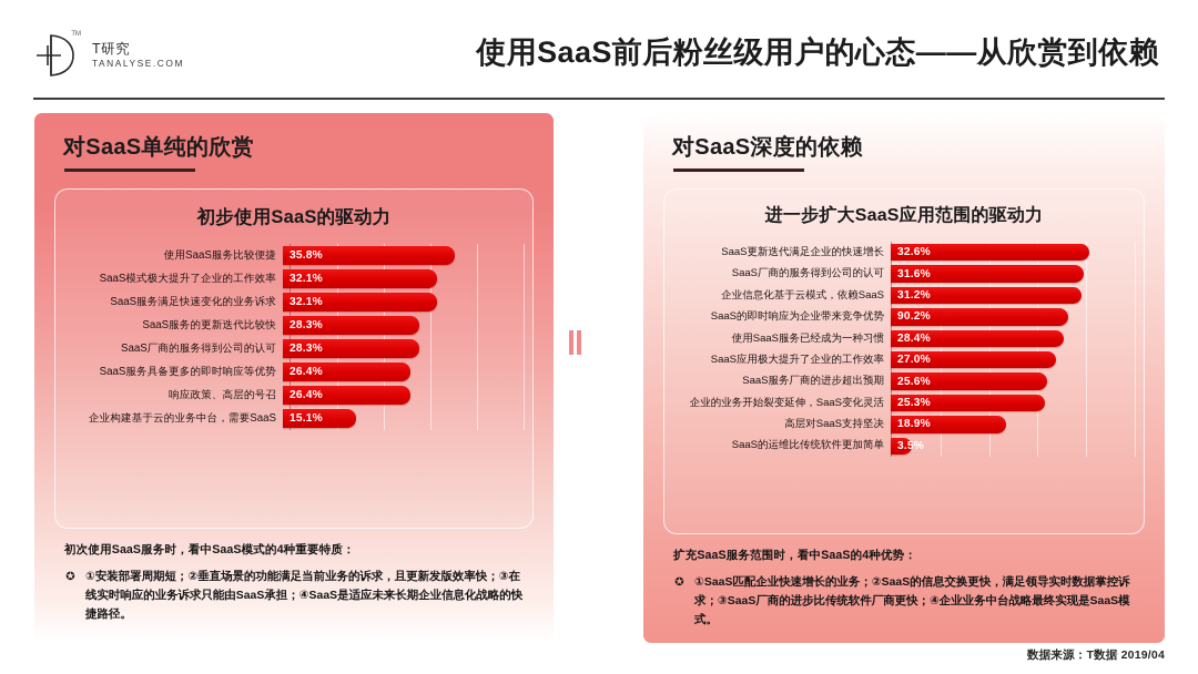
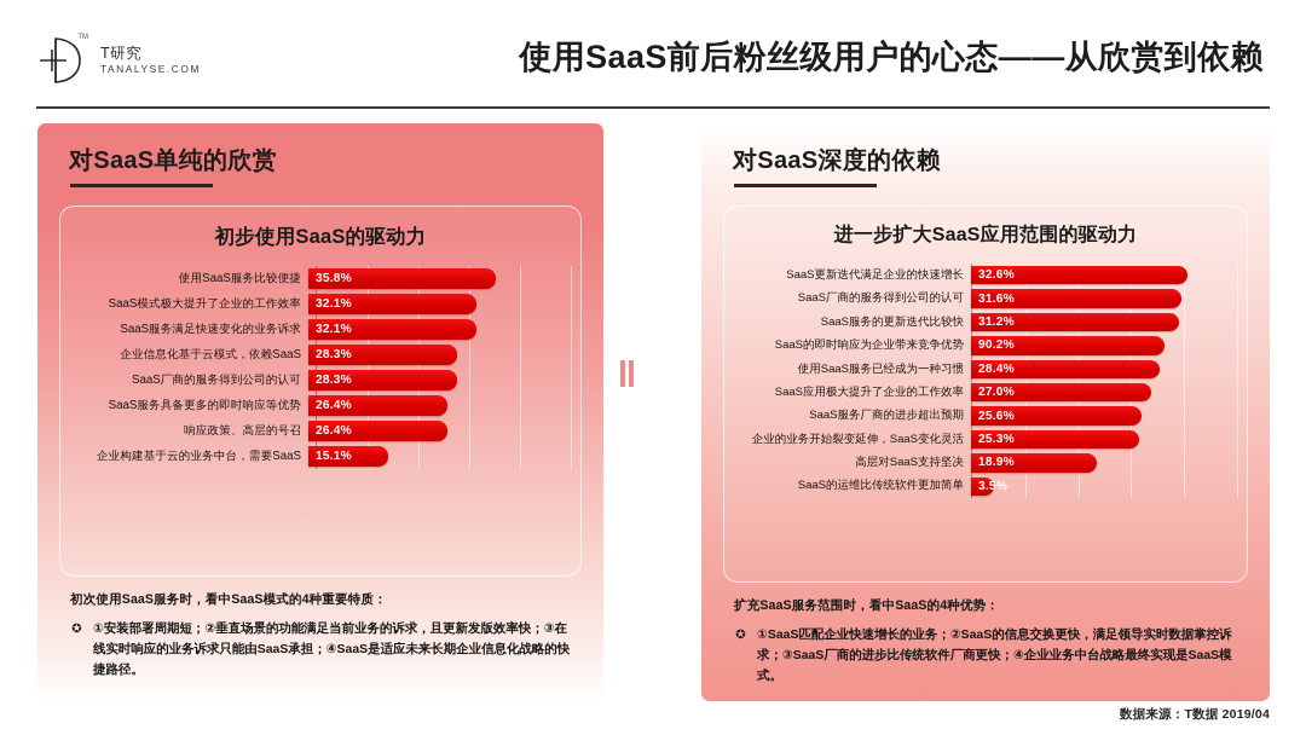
  T研究
  TANALYSE.COM
  使用SaaS前后粉丝级用户的心态——从欣赏到依赖
  对SaaS单纯的欣赏
  初步使用SaaS的驱动力
  使用SaaS服务比较便捷
  35.8%
  SaaS模式极大提升了企业的工作效率
  32.1%
  SaaS服务满足快速变化的业务诉求
  32.1%
- SaaS服务的更新迭代比较快
+ 企业信息化基于云模式，依赖SaaS
  28.3%
  SaaS厂商的服务得到公司的认可
  28.3%
  SaaS服务具备更多的即时响应等优势
  26.4%
  响应政策、高层的号召
  26.4%
  企业构建基于云的业务中台，需要SaaS
  15.1%
  初次使用SaaS服务时，看中SaaS模式的4种重要特质：
  ✪
  ①安装部署周期短；②垂直场景的功能满足当前业务的诉求，且更新发版效率快；③在线实时响应的业务诉求只能由SaaS承担；④SaaS是适应未来长期企业信息化战略的快捷路径。
  对SaaS深度的依赖
  进一步扩大SaaS应用范围的驱动力
  SaaS更新迭代满足企业的快速增长
  32.6%
  SaaS厂商的服务得到公司的认可
  31.6%
- 企业信息化基于云模式，依赖SaaS
+ SaaS服务的更新迭代比较快
  31.2%
  SaaS的即时响应为企业带来竞争优势
  90.2%
  使用SaaS服务已经成为一种习惯
  28.4%
  SaaS应用极大提升了企业的工作效率
  27.0%
  SaaS服务厂商的进步超出预期
  25.6%
  企业的业务开始裂变延伸，SaaS变化灵活
  25.3%
  高层对SaaS支持坚决
  18.9%
  SaaS的运维比传统软件更加简单
  3.5%
  扩充SaaS服务范围时，看中SaaS的4种优势：
  ✪
  ①SaaS匹配企业快速增长的业务；②SaaS的信息交换更快，满足领导实时数据掌控诉求；③SaaS厂商的进步比传统软件厂商更快；④企业业务中台战略最终实现是SaaS模式。
  数据来源：T数据 2019/04
